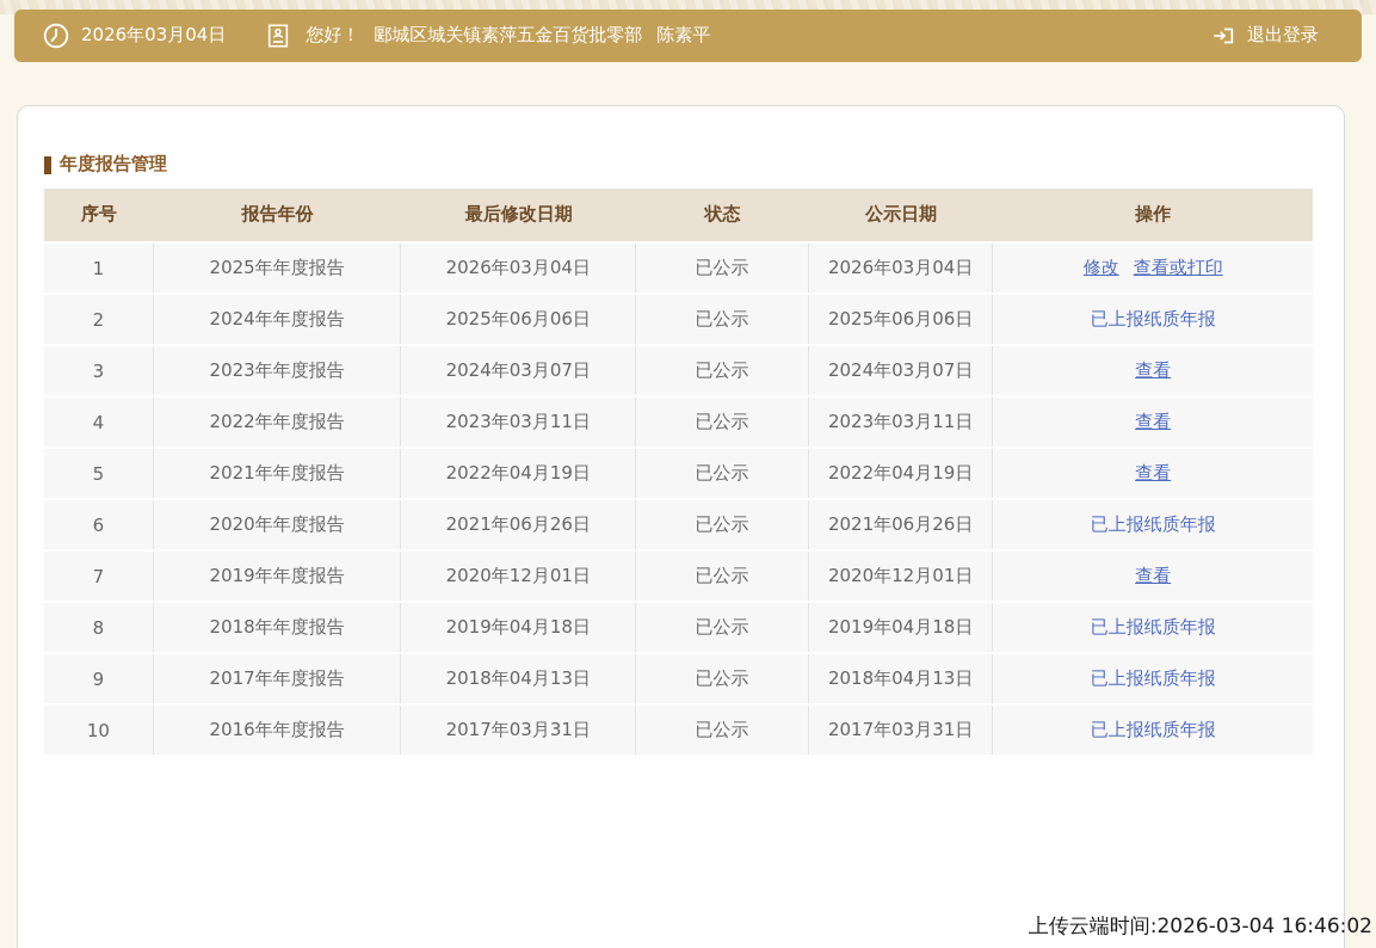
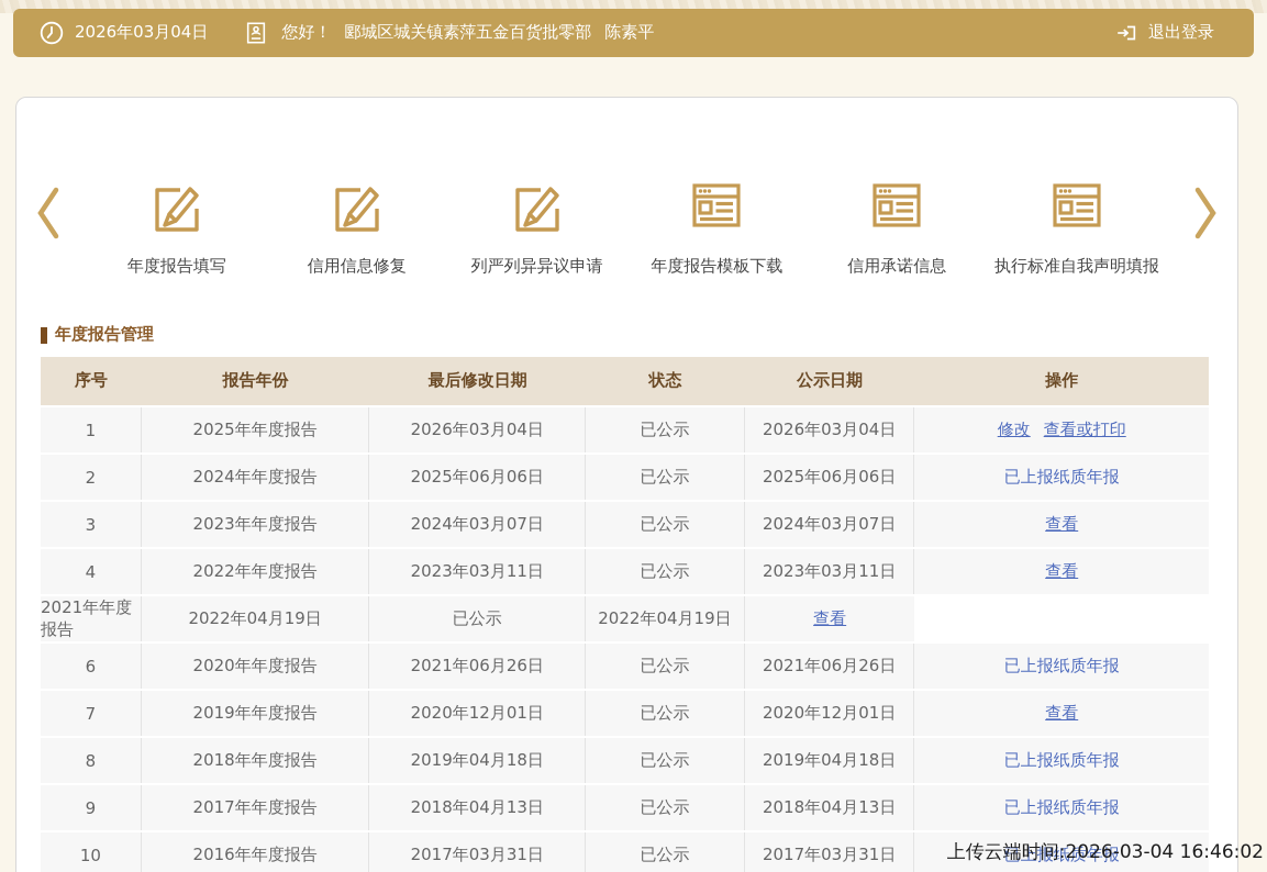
  2026年03月04日
  您好！
  郾城区城关镇素萍五金百货批零部
  陈素平
  退出登录
+ 年度报告填写
+ 信用信息修复
+ 列严列异异议申请
+ 年度报告模板下载
+ 信用承诺信息
+ 执行标准自我声明填报
  年度报告管理
  序号
  报告年份
  最后修改日期
  状态
  公示日期
  操作
  1
  2025年年度报告
  2026年03月04日
  已公示
  2026年03月04日
  修改
  查看或打印
  2
  2024年年度报告
  2025年06月06日
  已公示
  2025年06月06日
  已上报纸质年报
  3
  2023年年度报告
  2024年03月07日
  已公示
  2024年03月07日
  查看
  4
  2022年年度报告
  2023年03月11日
  已公示
  2023年03月11日
  查看
- 5
  2021年年度报告
  2022年04月19日
  已公示
  2022年04月19日
  查看
  6
  2020年年度报告
  2021年06月26日
  已公示
  2021年06月26日
  已上报纸质年报
  7
  2019年年度报告
  2020年12月01日
  已公示
  2020年12月01日
  查看
  8
  2018年年度报告
  2019年04月18日
  已公示
  2019年04月18日
  已上报纸质年报
  9
  2017年年度报告
  2018年04月13日
  已公示
  2018年04月13日
  已上报纸质年报
  10
  2016年年度报告
  2017年03月31日
  已公示
  2017年03月31日
  已上报纸质年报
  上传云端时间:2026-03-04 16:46:02
